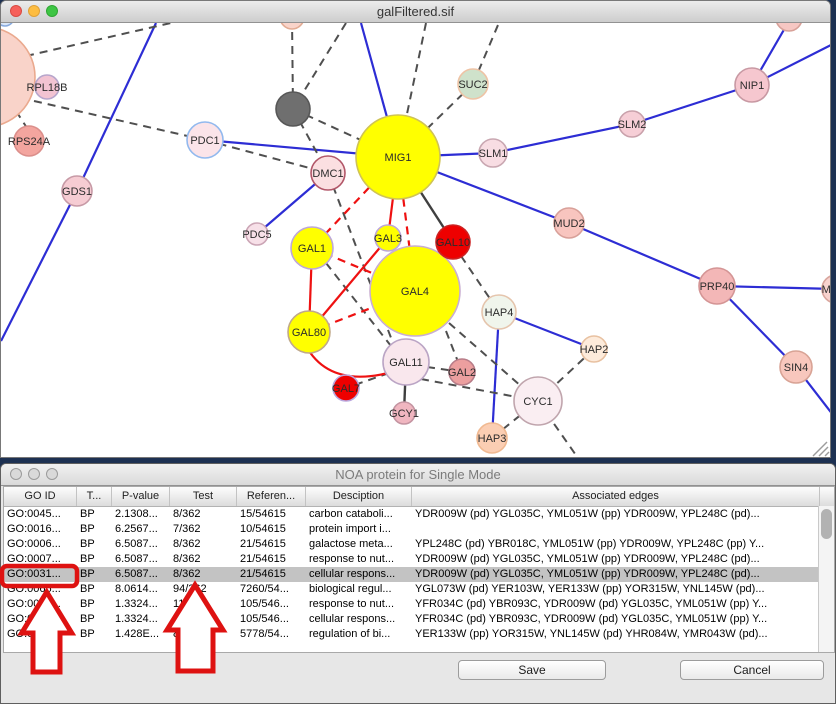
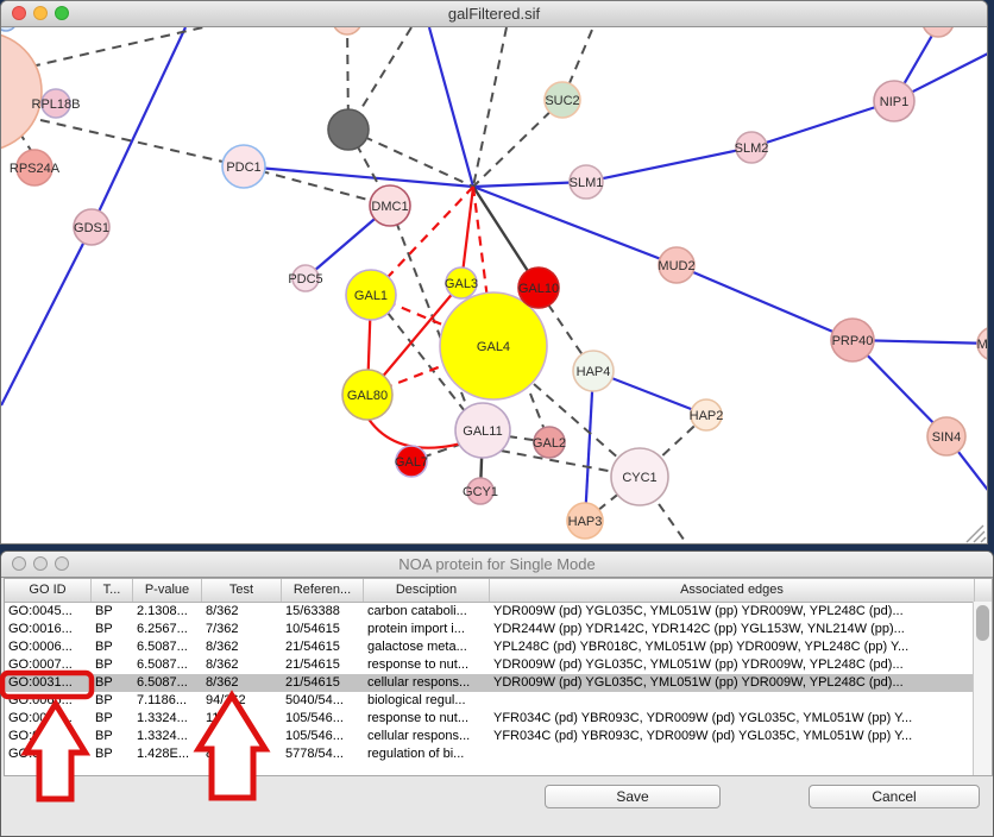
  RPL18B
  RPS24A
  GDS1
  PDC1
- MIG1
  DMC1
  SUC2
  SLM1
  SLM2
  NIP1
  MUD2
  PRP40
  SIN4
  PDC5
  GAL1
  GAL3
  GAL4
  GAL10
  GAL80
  GAL11
  GAL2
  GAL7
  GCY1
  HAP4
  HAP2
  CYC1
  HAP3
  galFiltered.sif
  NOA protein for Single Mode
  GO ID
  T...
  P-value
  Test
  Referen...
  Desciption
  Associated edges
  GO:0045...
  BP
  2.1308...
  8/362
- 15/54615
+ 15/63388
  carbon cataboli...
  YDR009W (pd) YGL035C, YML051W (pp) YDR009W, YPL248C (pd)...
  GO:0016...
  BP
  6.2567...
  7/362
  10/54615
  protein import i...
+ YDR244W (pp) YDR142C, YDR142C (pp) YGL153W, YNL214W (pp)...
  GO:0006...
  BP
  6.5087...
  8/362
  21/54615
  galactose meta...
  YPL248C (pd) YBR018C, YML051W (pp) YDR009W, YPL248C (pp) Y...
  GO:0007...
  BP
  6.5087...
  8/362
  21/54615
  response to nut...
  YDR009W (pd) YGL035C, YML051W (pp) YDR009W, YPL248C (pd)...
  GO:0031...
  BP
  6.5087...
  8/362
  21/54615
  cellular respons...
  YDR009W (pd) YGL035C, YML051W (pp) YDR009W, YPL248C (pd)...
  GO:0065...
  BP
- 8.0614...
+ 7.1186...
- 7260/54...
+ 5040/54...
  biological regul...
- YGL073W (pd) YER103W, YER133W (pp) YOR315W, YNL145W (pd)...
  BP
  1.3324...
  105/546...
  response to nut...
  YFR034C (pd) YBR093C, YDR009W (pd) YGL035C, YML051W (pp) Y...
  BP
  1.3324...
  105/546...
  cellular respons...
  YFR034C (pd) YBR093C, YDR009W (pd) YGL035C, YML051W (pp) Y...
  BP
  1.428E...
  5778/54...
  regulation of bi...
- YER133W (pp) YOR315W, YNL145W (pd) YHR084W, YMR043W (pd)...
  Save
  Cancel
